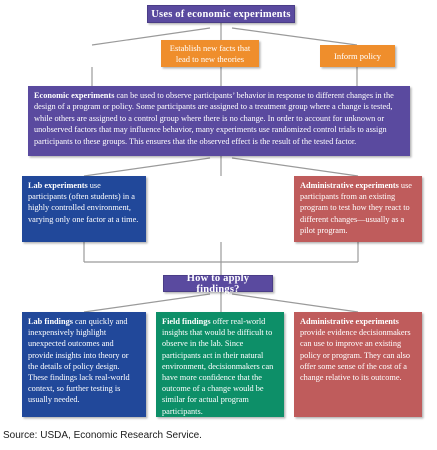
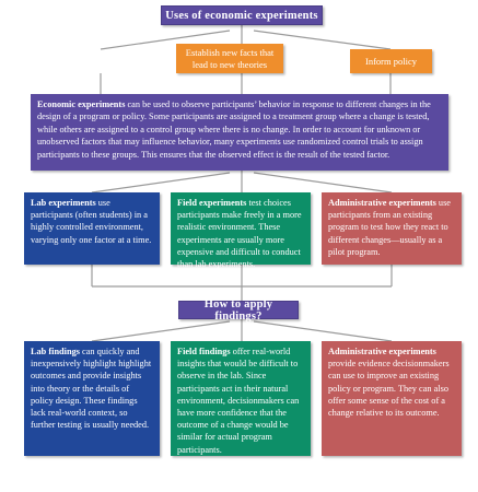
  Uses of economic experiments
  Establish new facts that lead to new theories
  Inform policy
  Economic experiments can be used to observe participants’ behavior in response to different changes in the design of a program or policy. Some participants are assigned to a treatment group where a change is tested, while others are assigned to a control group where there is no change. In order to account for unknown or unobserved factors that may influence behavior, many experiments use randomized control trials to assign participants to these groups. This ensures that the observed effect is the result of the tested factor.
  Lab experiments use participants (often students) in a highly controlled environment, varying only one factor at a time.
+ Field experiments test choices participants make freely in a more realistic environment. These experiments are usually more expensive and difficult to conduct than lab experiments.
  Administrative experiments use participants from an existing program to test how they react to different changes—usually as a pilot program.
  How to apply findings?
- Lab findings can quickly and inexpensively highlight unexpected outcomes and provide insights into theory or the details of policy design. These findings lack real-world context, so further testing is usually needed.
+ Lab findings can quickly and inexpensively highlight highlight outcomes and provide insights into theory or the details of policy design. These findings lack real-world context, so further testing is usually needed.
  Field findings offer real-world insights that would be difficult to observe in the lab. Since participants act in their natural environment, decisionmakers can have more confidence that the outcome of a change would be similar for actual program participants.
  Administrative experiments provide evidence decisionmakers can use to improve an existing policy or program. They can also offer some sense of the cost of a change relative to its outcome.
- Source: USDA, Economic Research Service.
